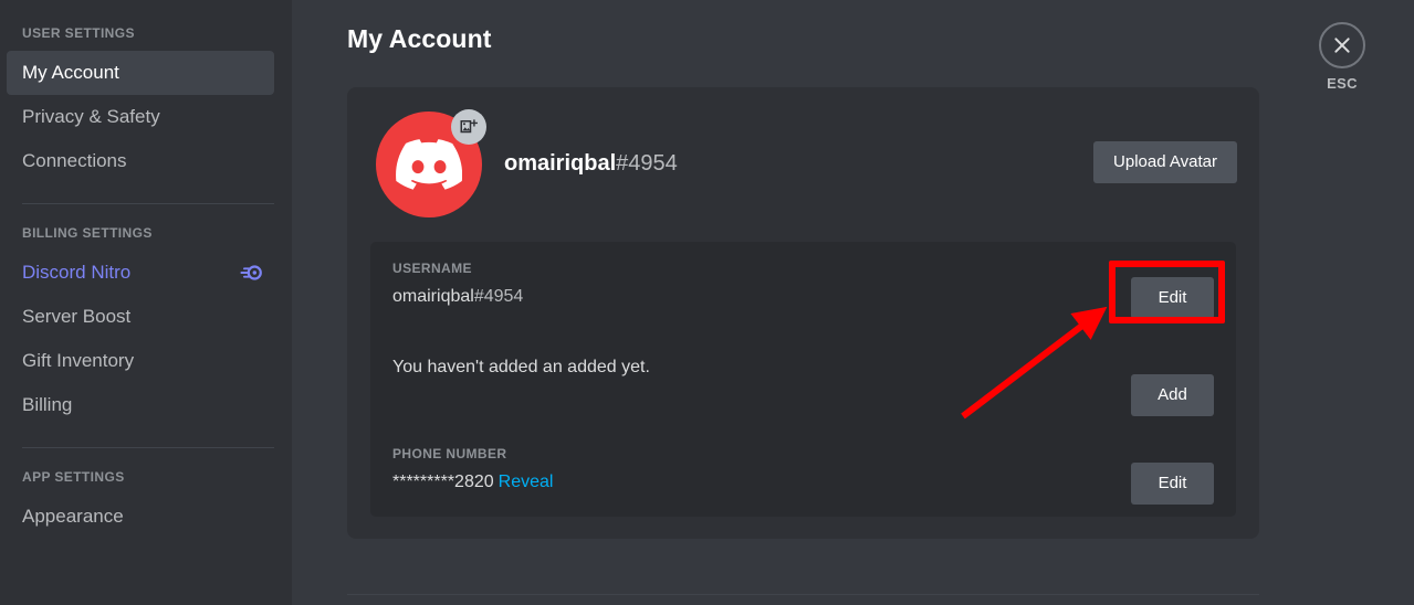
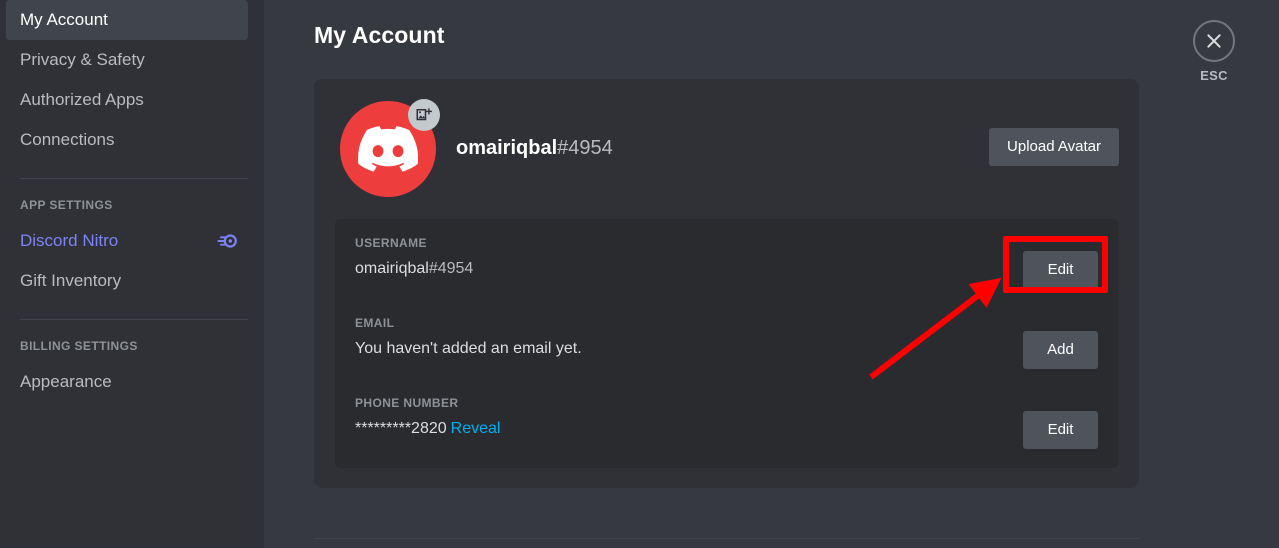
- USER SETTINGS
  My Account
  Privacy & Safety
+ Authorized Apps
  Connections
- BILLING SETTINGS
+ APP SETTINGS
  Discord Nitro
- Server Boost
  Gift Inventory
- Billing
- APP SETTINGS
+ BILLING SETTINGS
  Appearance
  My Account
  ESC
  omairiqbal#4954
  Upload Avatar
  USERNAME
  omairiqbal#4954
  Edit
+ EMAIL
- You haven't added an added yet.
+ You haven't added an email yet.
  Add
  PHONE NUMBER
  *********2820 Reveal
  Edit
